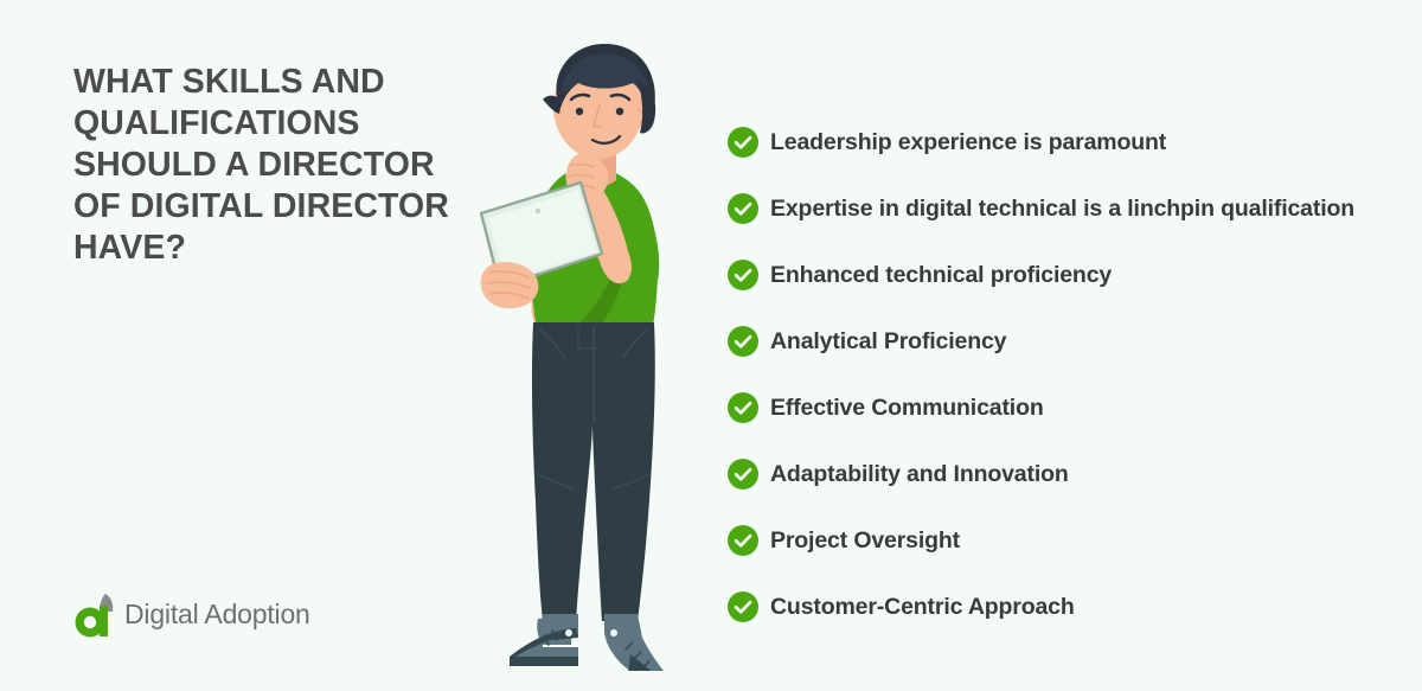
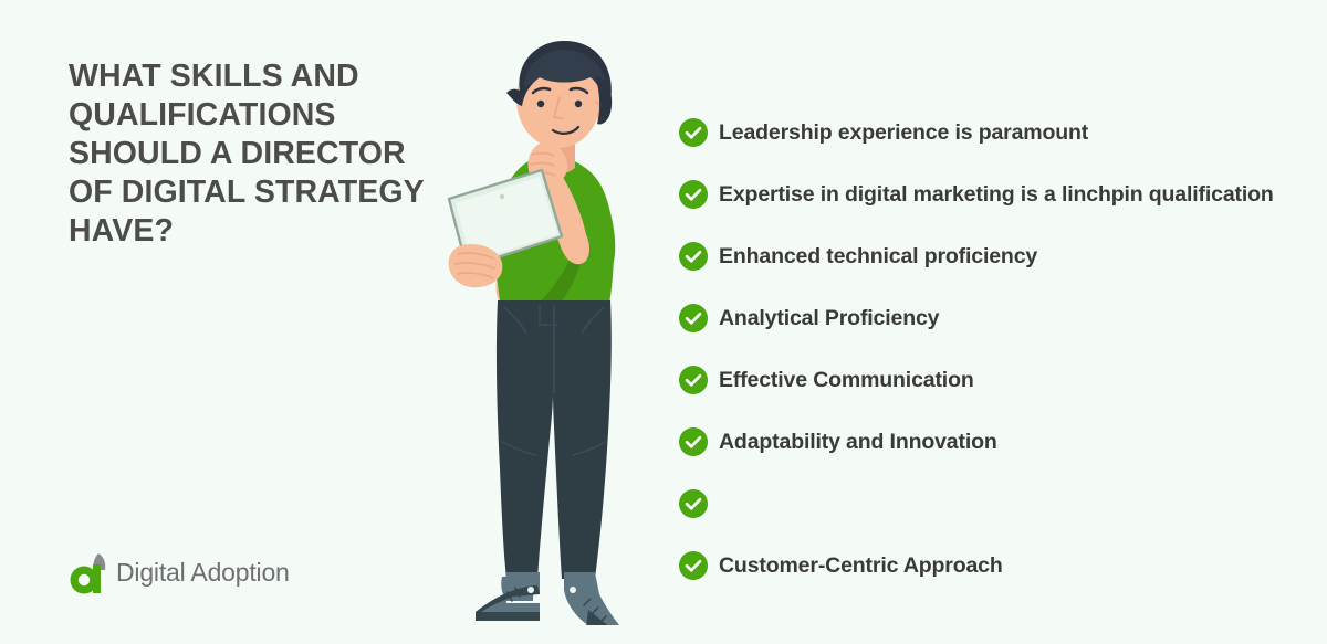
- WHAT SKILLS AND QUALIFICATIONS SHOULD A DIRECTOR OF DIGITAL DIRECTOR HAVE?
+ WHAT SKILLS AND QUALIFICATIONS SHOULD A DIRECTOR OF DIGITAL STRATEGY HAVE?
  Leadership experience is paramount
- Expertise in digital technical is a linchpin qualification
+ Expertise in digital marketing is a linchpin qualification
  Enhanced technical proficiency
  Analytical Proficiency
  Effective Communication
  Adaptability and Innovation
- Project Oversight
  Customer-Centric Approach
  Digital Adoption
